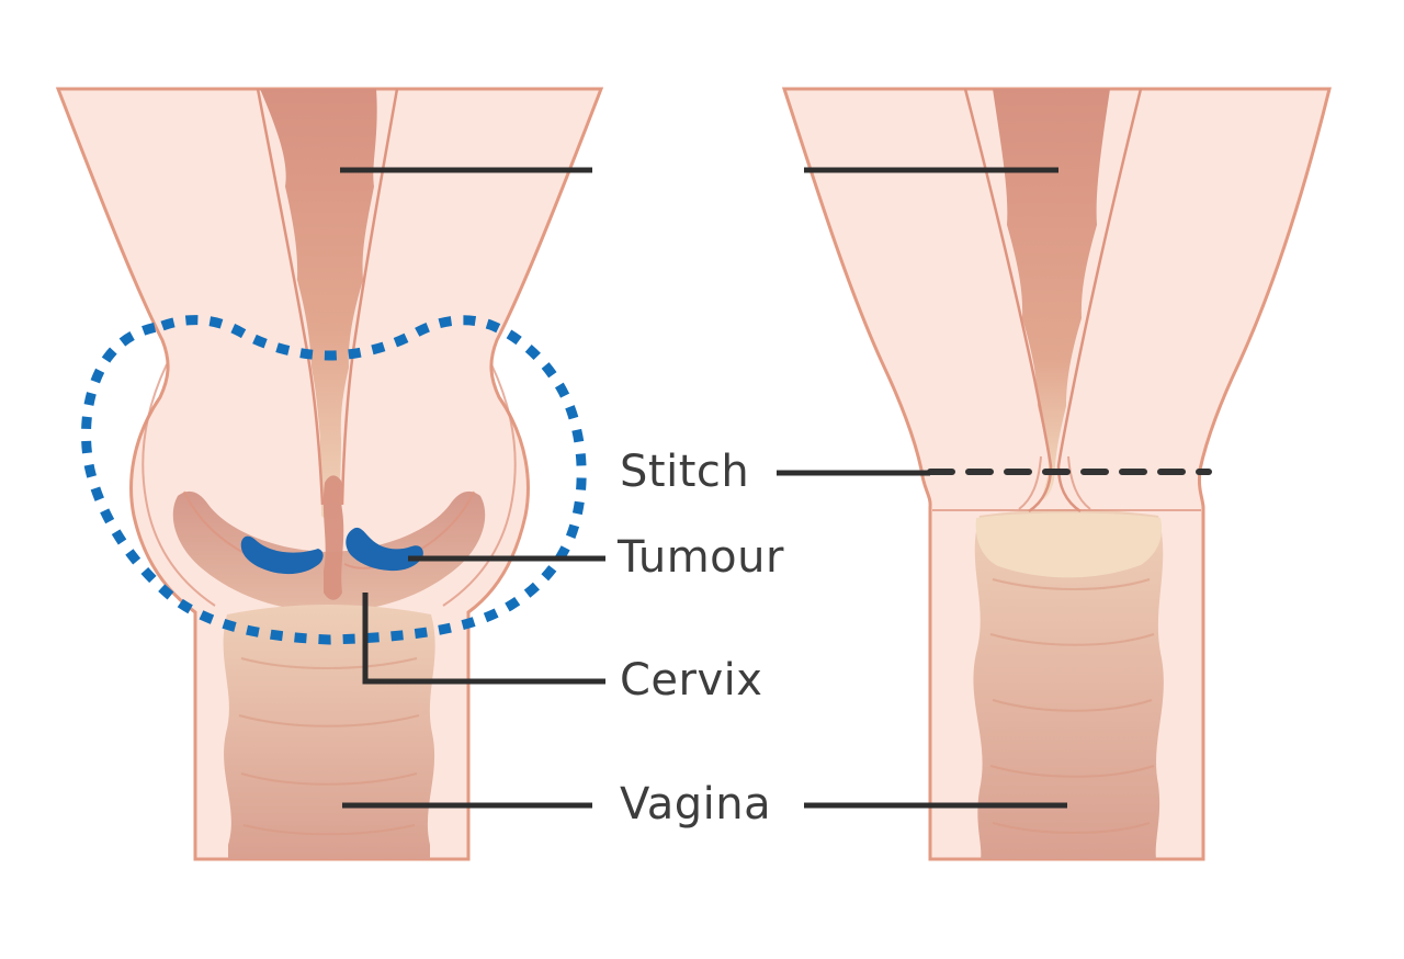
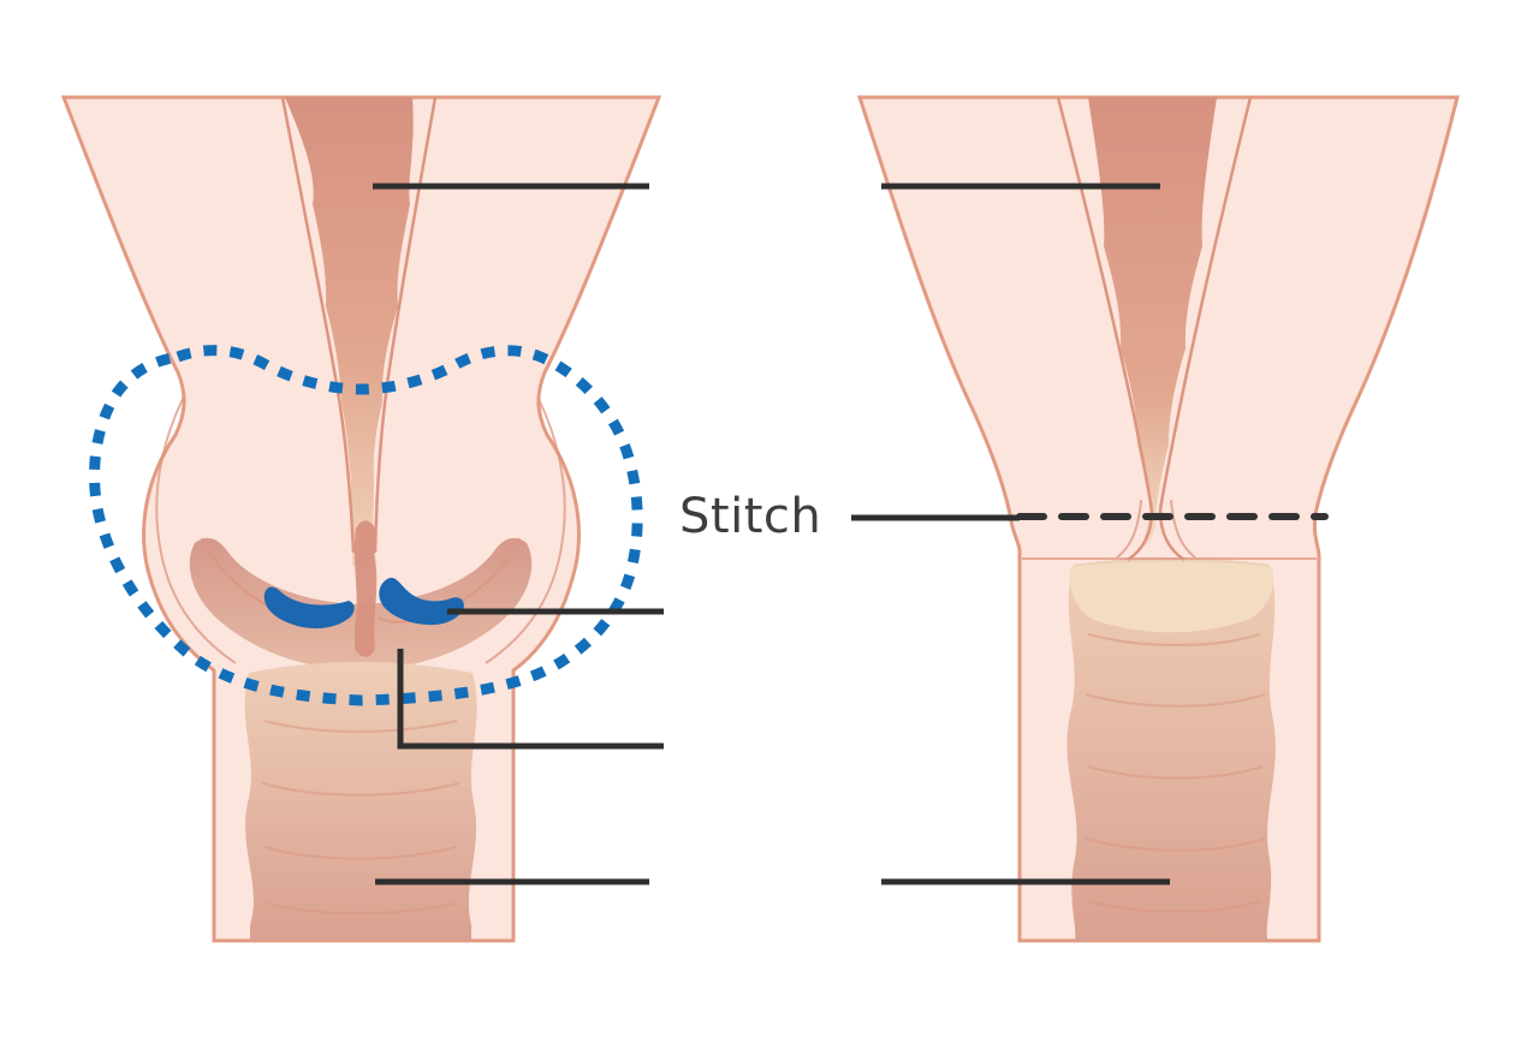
  Stitch
- Tumour
- Cervix
- Vagina
